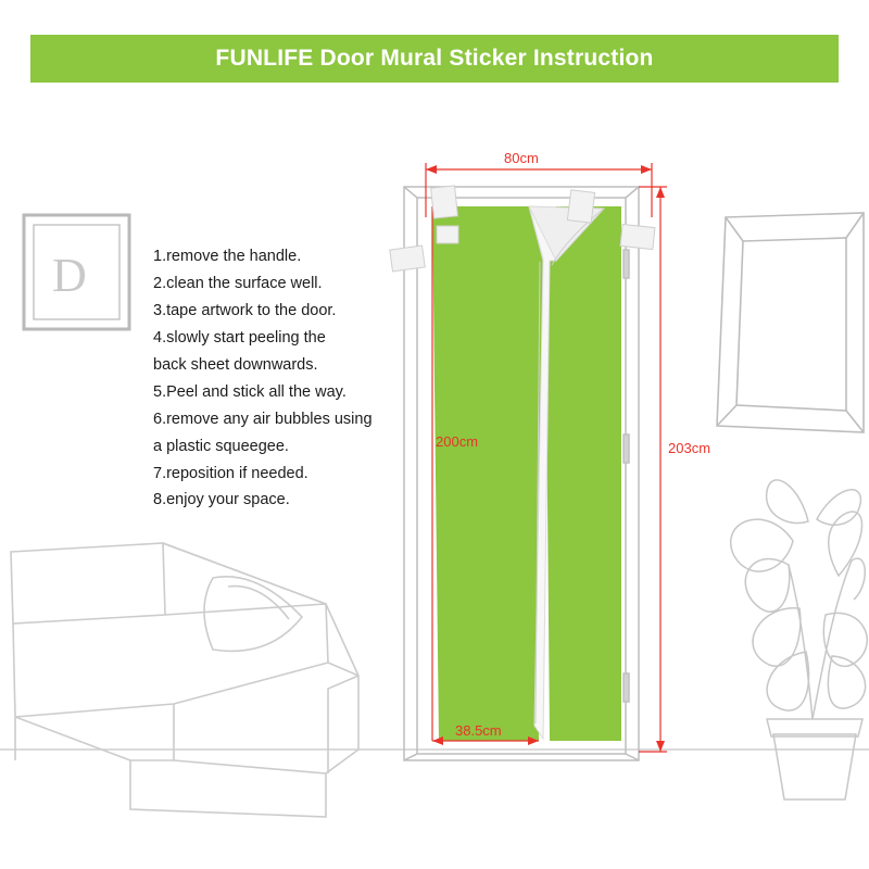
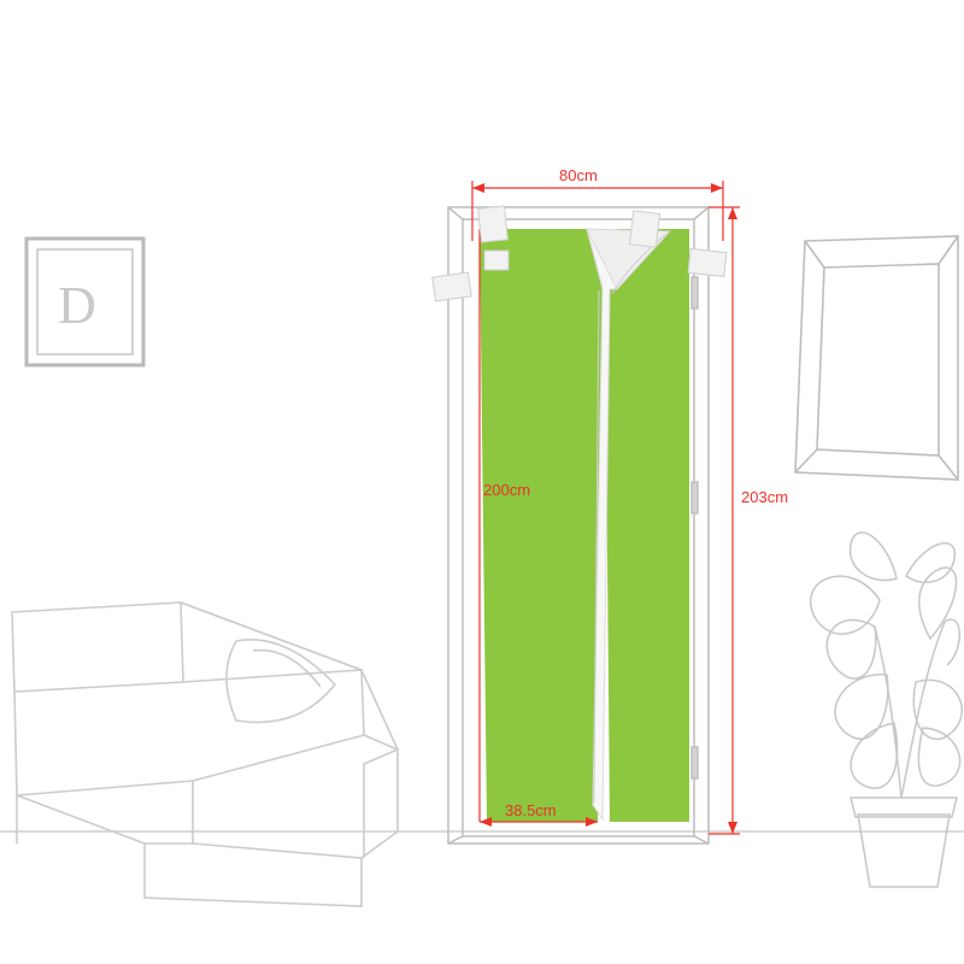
  D
- FUNLIFE Door Mural Sticker Instruction
- 1.remove the handle.
- 2.clean the surface well.
- 3.tape artwork to the door.
- 4.slowly start peeling the
- back sheet downwards.
- 5.Peel and stick all the way.
- 6.remove any air bubbles using
- a plastic squeegee.
- 7.reposition if needed.
- 8.enjoy your space.
  80cm
  200cm
  203cm
  38.5cm
